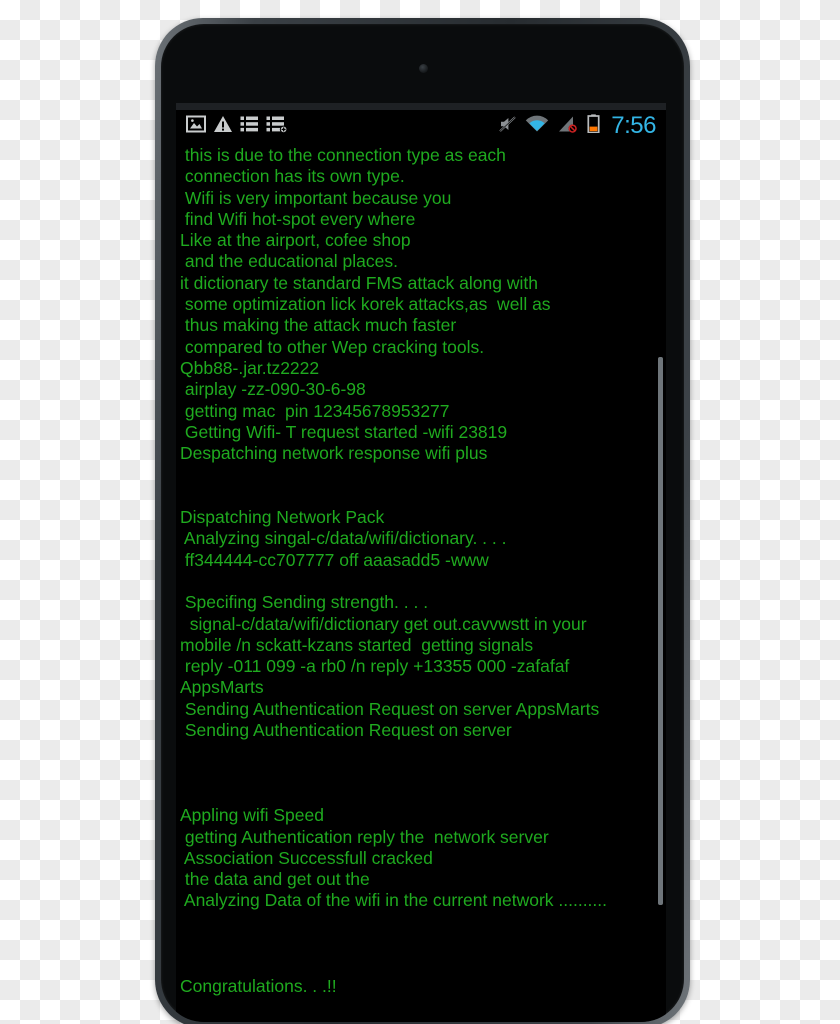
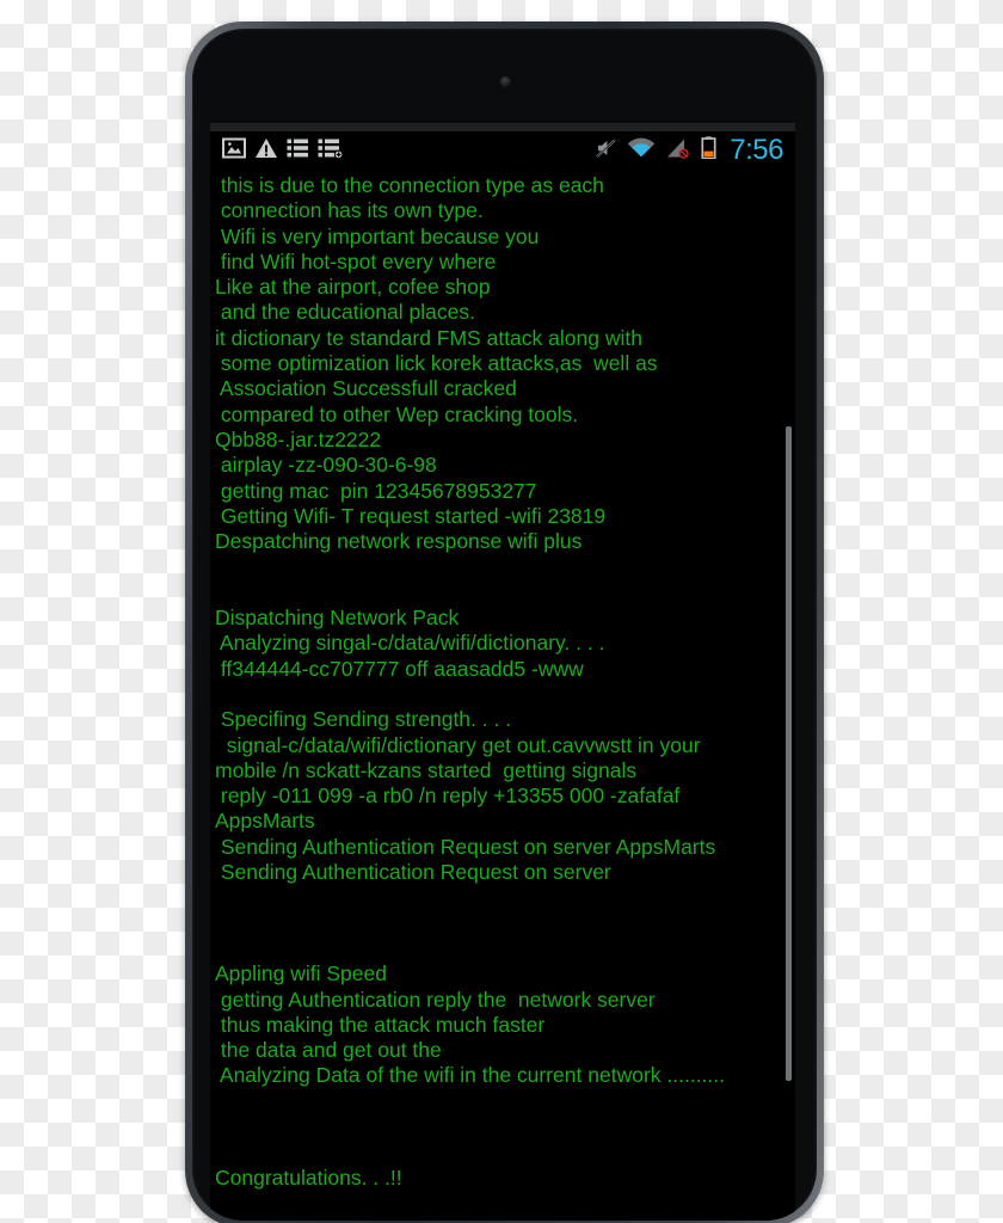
  7:56
  this is due to the connection type as each
  connection has its own type.
  Wifi is very important because you
  find Wifi hot-spot every where
  Like at the airport, cofee shop
  and the educational places.
  it dictionary te standard FMS attack along with
  some optimization lick korek attacks,as well as
- thus making the attack much faster
+ Association Successfull cracked
  compared to other Wep cracking tools.
  Qbb88-.jar.tz2222
  airplay -zz-090-30-6-98
  getting mac pin 12345678953277
  Getting Wifi- T request started -wifi 23819
  Despatching network response wifi plus
  Dispatching Network Pack
  Analyzing singal-c/data/wifi/dictionary. . . .
  ff344444-cc707777 off aaasadd5 -www
  Specifing Sending strength. . . .
  signal-c/data/wifi/dictionary get out.cavvwstt in your
  mobile /n sckatt-kzans started getting signals
  reply -011 099 -a rb0 /n reply +13355 000 -zafafaf
  AppsMarts
  Sending Authentication Request on server AppsMarts
  Sending Authentication Request on server
  Appling wifi Speed
  getting Authentication reply the network server
- Association Successfull cracked
+ thus making the attack much faster
  the data and get out the
  Analyzing Data of the wifi in the current network ..........
  Congratulations. . .!!
